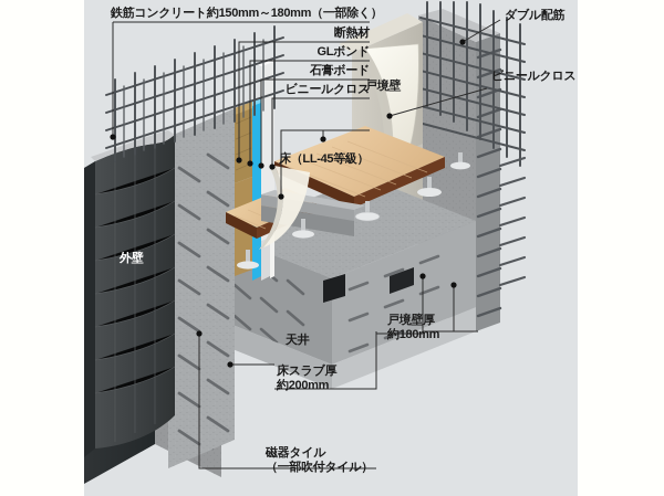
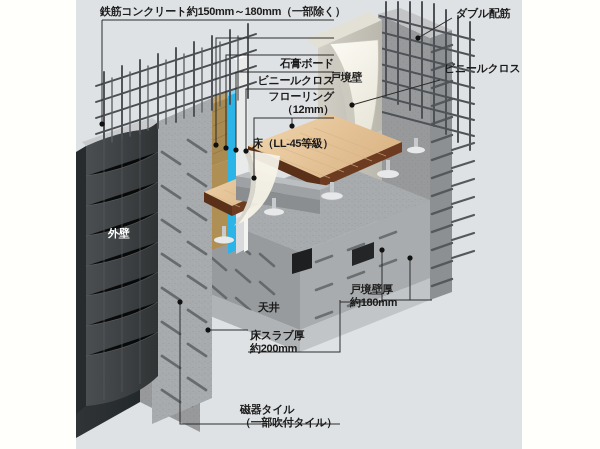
  鉄筋コンクリート約150mm～180mm（一部除く）
- 断熱材
- GLボンド
  石膏ボード
  ビニールクロス
+ フローリング
+ （12mm）
  ダブル配筋
  ビニールクロス
  戸境壁
  床（LL-45等級）
  外壁
  天井
  床スラブ厚
  約200mm
  戸境壁厚
  約180mm
  磁器タイル
  （一部吹付タイル）
